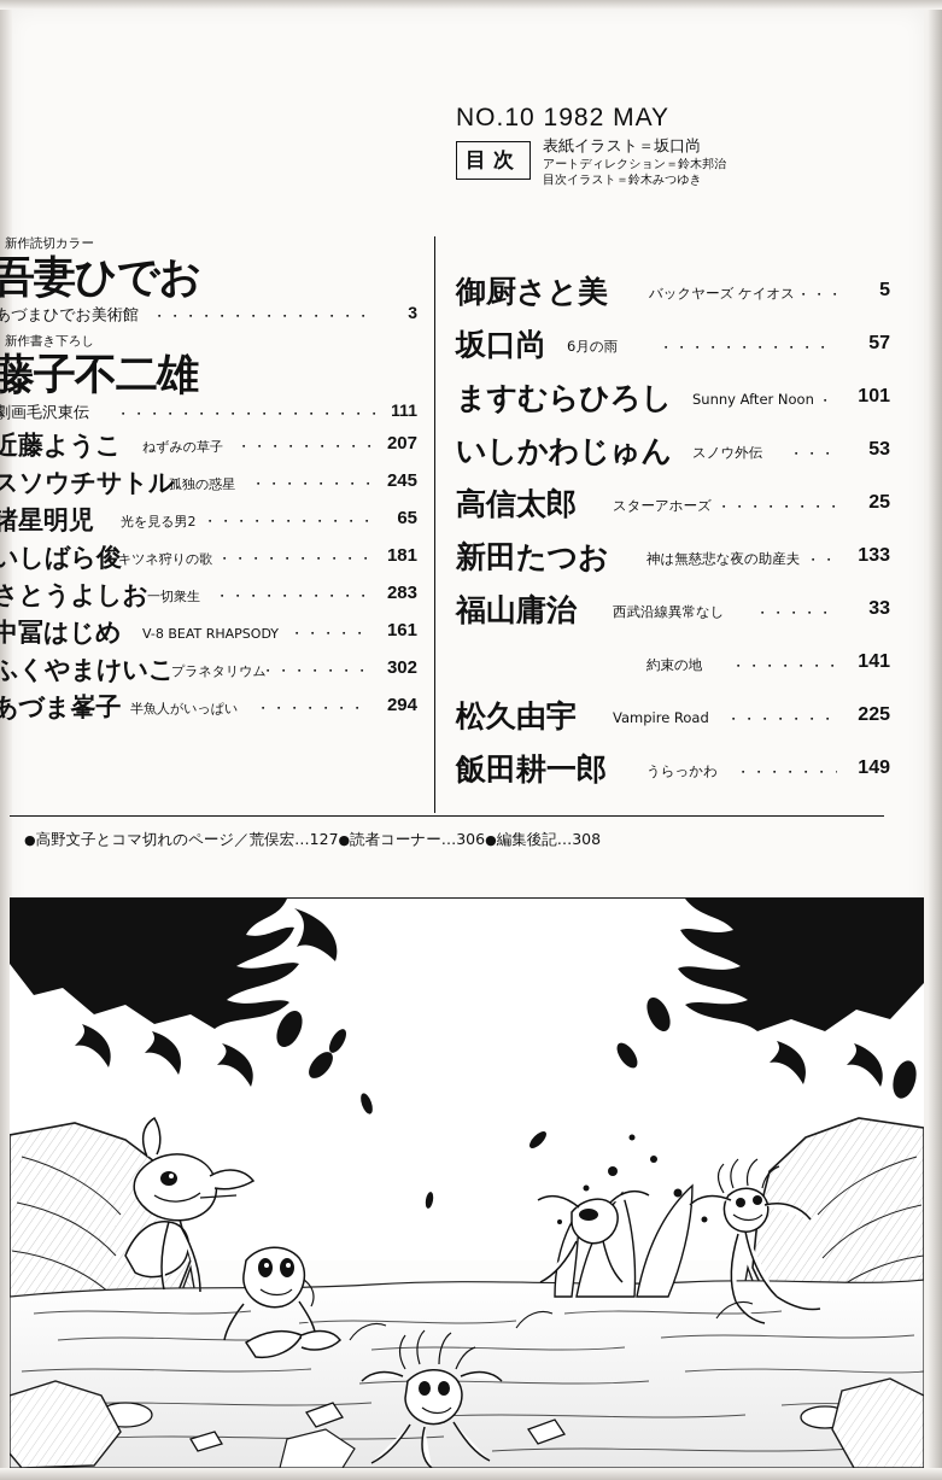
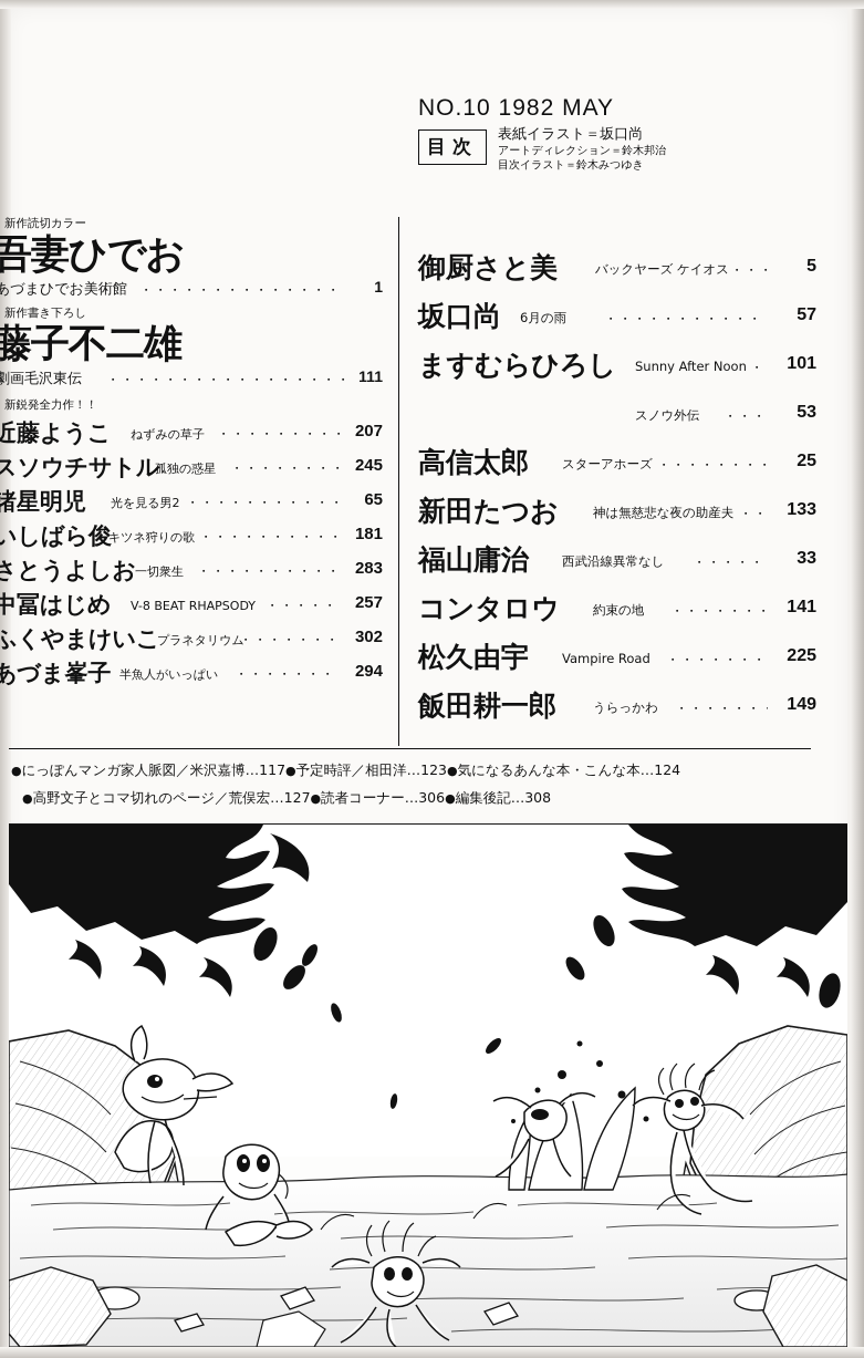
  NO.10 1982 MAY
  目次
  表紙イラスト＝坂口尚
  アートディレクション＝鈴木邦治
  目次イラスト＝鈴木みつゆき
  御厨さと美
  バックヤーズ ケイオス
  5
  坂口尚
  6月の雨
  57
  ますむらひろし
  Sunny After Noon
  101
- いしかわじゅん
  スノウ外伝
  53
  高信太郎
  スターアホーズ
  25
  新田たつお
  神は無慈悲な夜の助産夫
  133
  福山庸治
  西武沿線異常なし
  33
+ コンタロウ
  約束の地
  141
  松久由宇
  Vampire Road
  225
  飯田耕一郎
  うらっかわ
  149
  新作読切カラー
  吾妻ひでお
  あづまひでお美術館
- 3
+ 1
  新作書き下ろし
  藤子不二雄
  劇画毛沢東伝
  111
+ 新鋭発全力作！！
  近藤ようこ
  ねずみの草子
  207
  スソウチサトル
  孤独の惑星
  245
  諸星明児
  光を見る男2
  65
  いしばら俊
  キツネ狩りの歌
  181
  さとうよしお
  一切衆生
  283
  中冨はじめ
  V-8 BEAT RHAPSODY
- 161
+ 257
  ふくやまけいこ
  プラネタリウム
  302
  あづま峯子
  半魚人がいっぱい
  294
+ ●にっぽんマンガ家人脈図／米沢嘉博…117●予定時評／相田洋…123●気になるあんな本・こんな本…124
  ●高野文子とコマ切れのページ／荒俣宏…127●読者コーナー…306●編集後記…308
